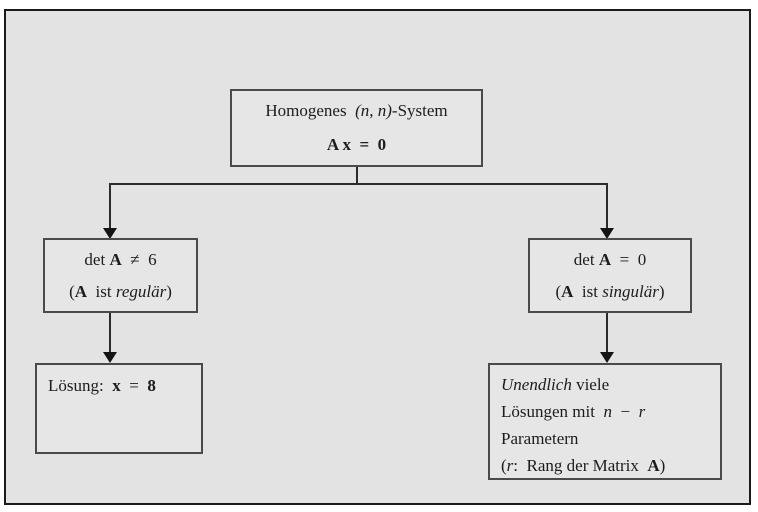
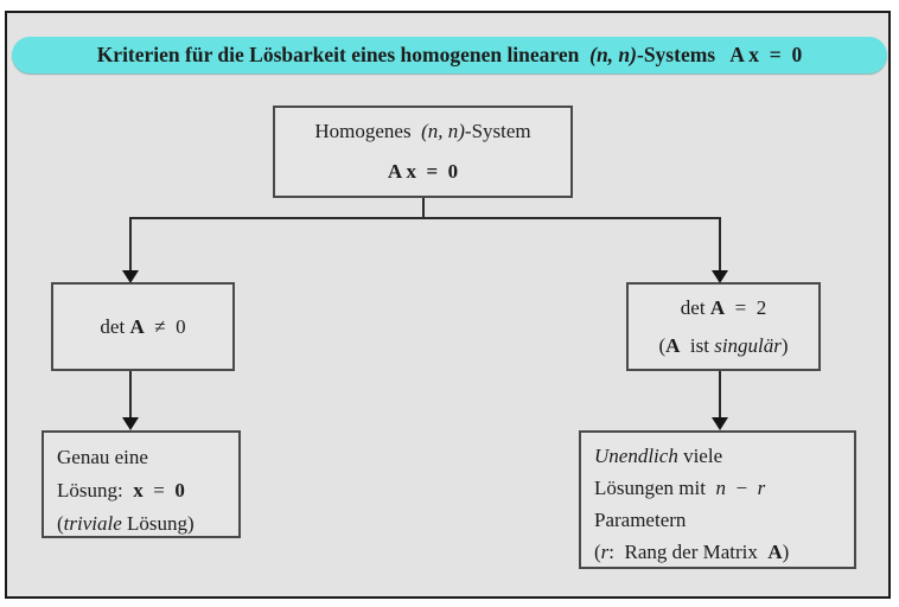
+ Kriterien für die Lösbarkeit eines homogenen linearen (n, n)-Systems A x = 0
  Homogenes (n, n)-System
  A x = 0
- det A ≠ 6
+ det A ≠ 0
- (A ist regulär)
- det A = 0
+ det A = 2
  (A ist singulär)
+ Genau eine
- Lösung: x = 8
+ Lösung: x = 0
+ (triviale Lösung)
  Unendlich viele
  Lösungen mit n − r
  Parametern
  (r: Rang der Matrix A)
